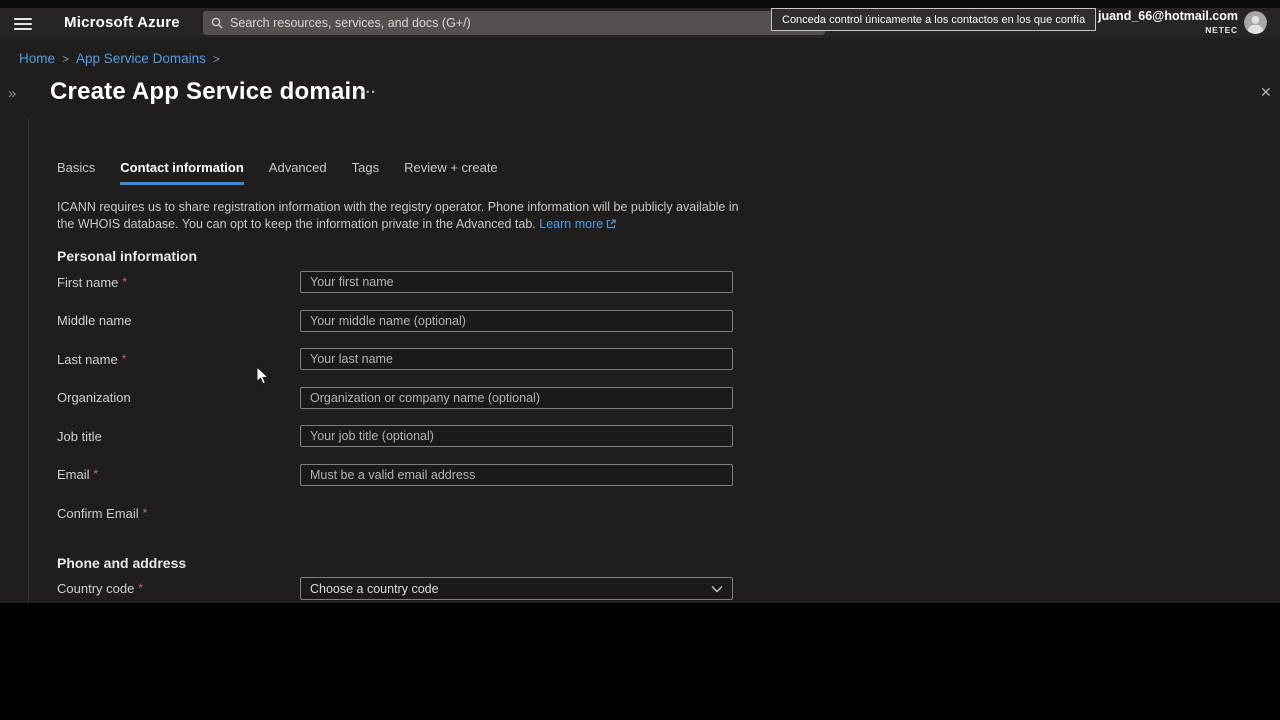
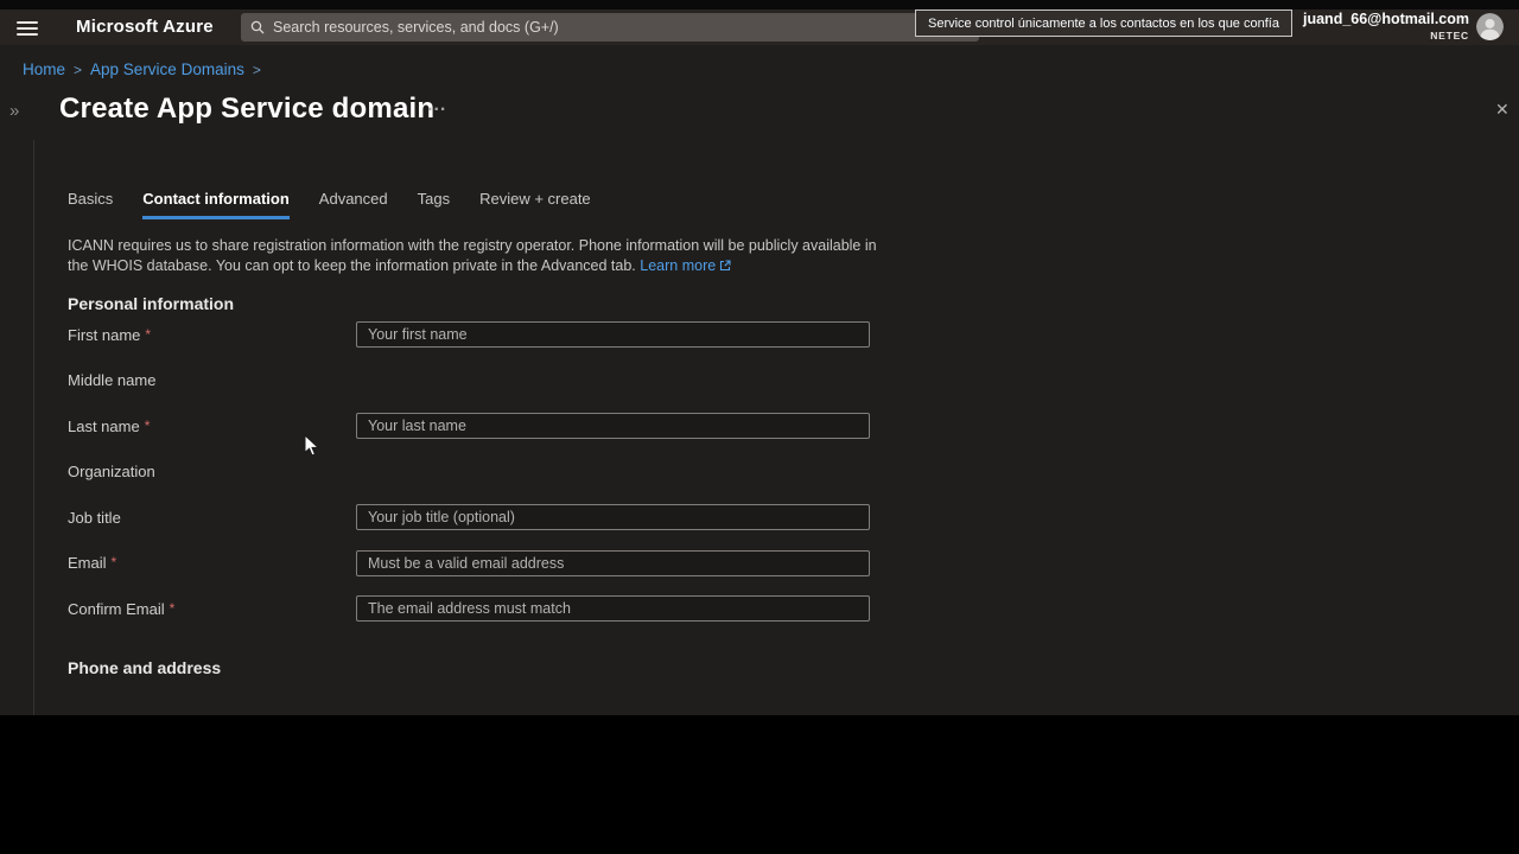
  Microsoft Azure
  Search resources, services, and docs (G+/)
- Conceda control únicamente a los contactos en los que confía
+ Service control únicamente a los contactos en los que confía
  juand_66@hotmail.com
  NETEC
  »
  Home
  >
  App Service Domains
  >
  Create App Service domain
  ...
  ✕
  Basics
  Contact information
  Advanced
  Tags
  Review + create
  ICANN requires us to share registration information with the registry operator. Phone information will be publicly available in the WHOIS database. You can opt to keep the information private in the Advanced tab. Learn more
  Personal information
  First name *
  Your first name
  Middle name
- Your middle name (optional)
  Last name *
  Your last name
  Organization
- Organization or company name (optional)
  Job title
  Your job title (optional)
  Email *
  Must be a valid email address
  Confirm Email *
+ The email address must match
  Phone and address
- Country code *
- Choose a country code
